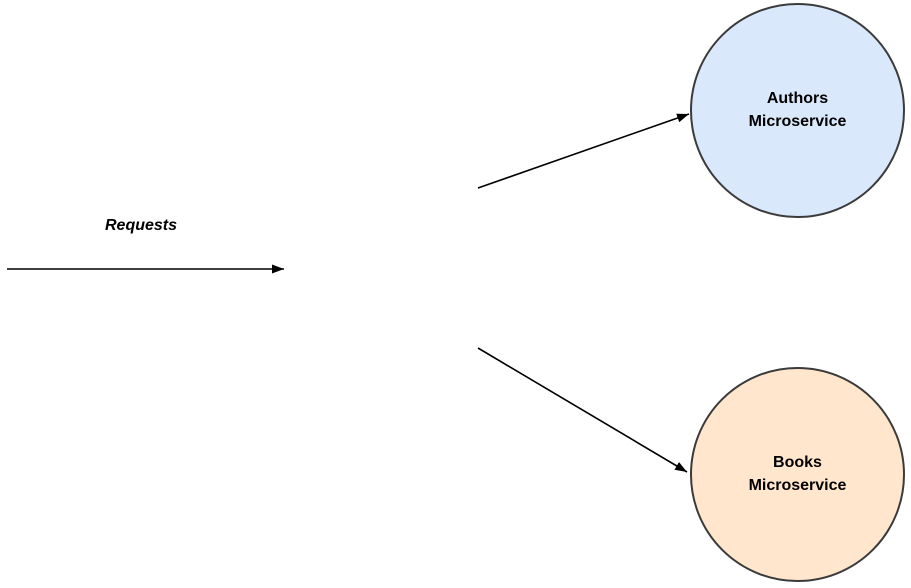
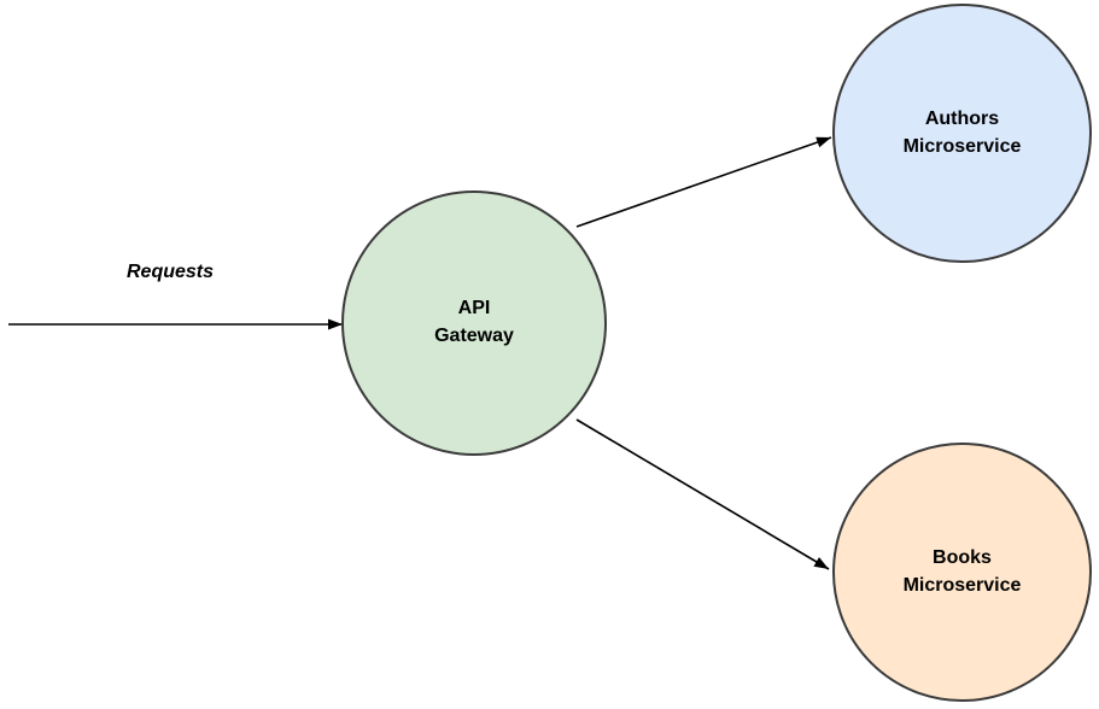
  Requests
+ API
+ Gateway
  Authors
  Microservice
  Books
  Microservice
